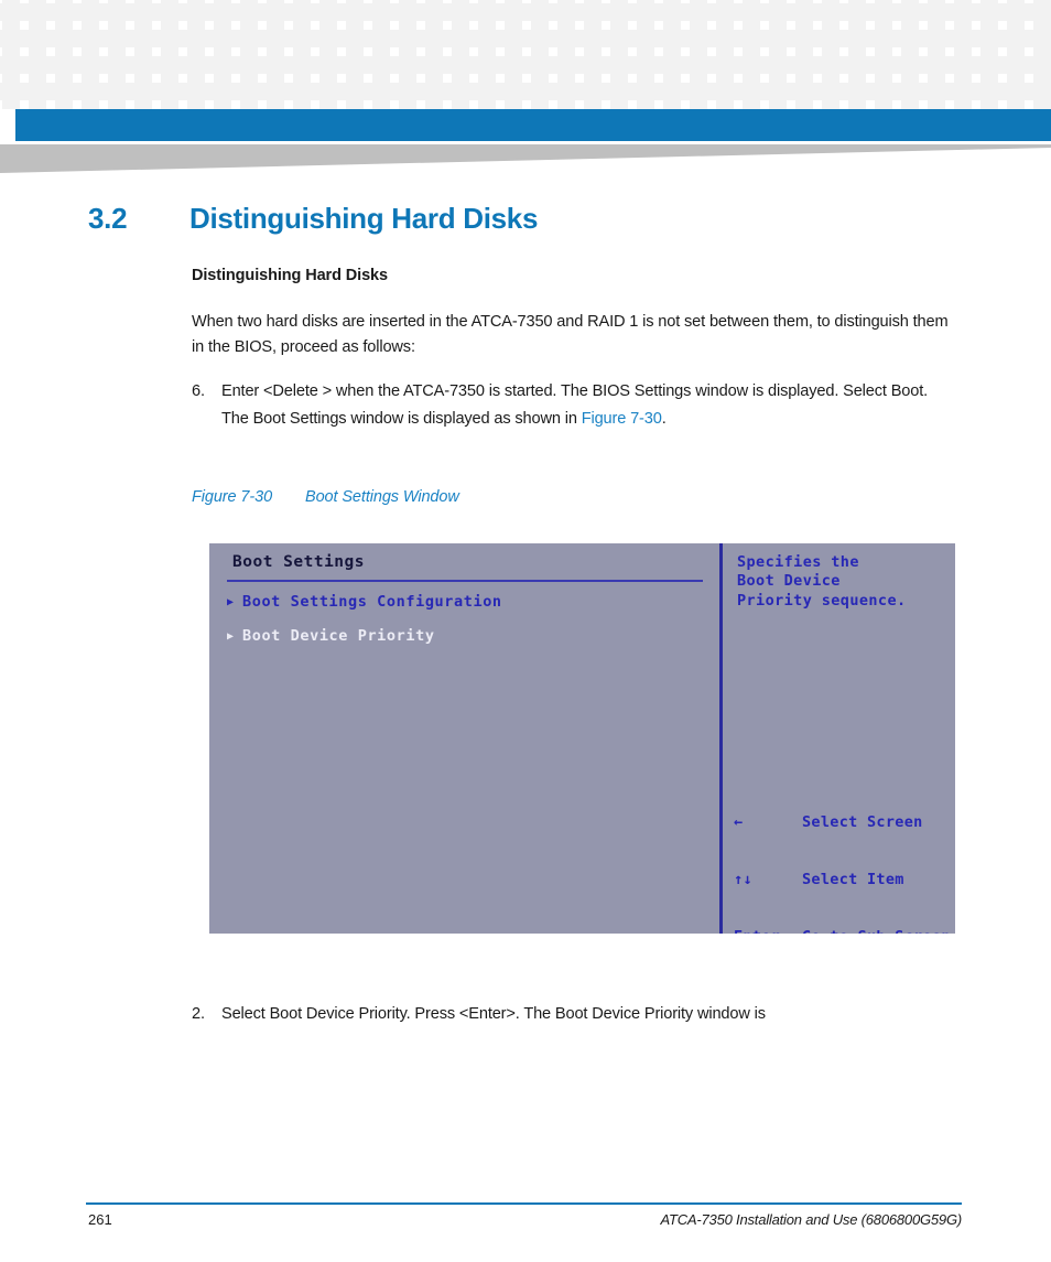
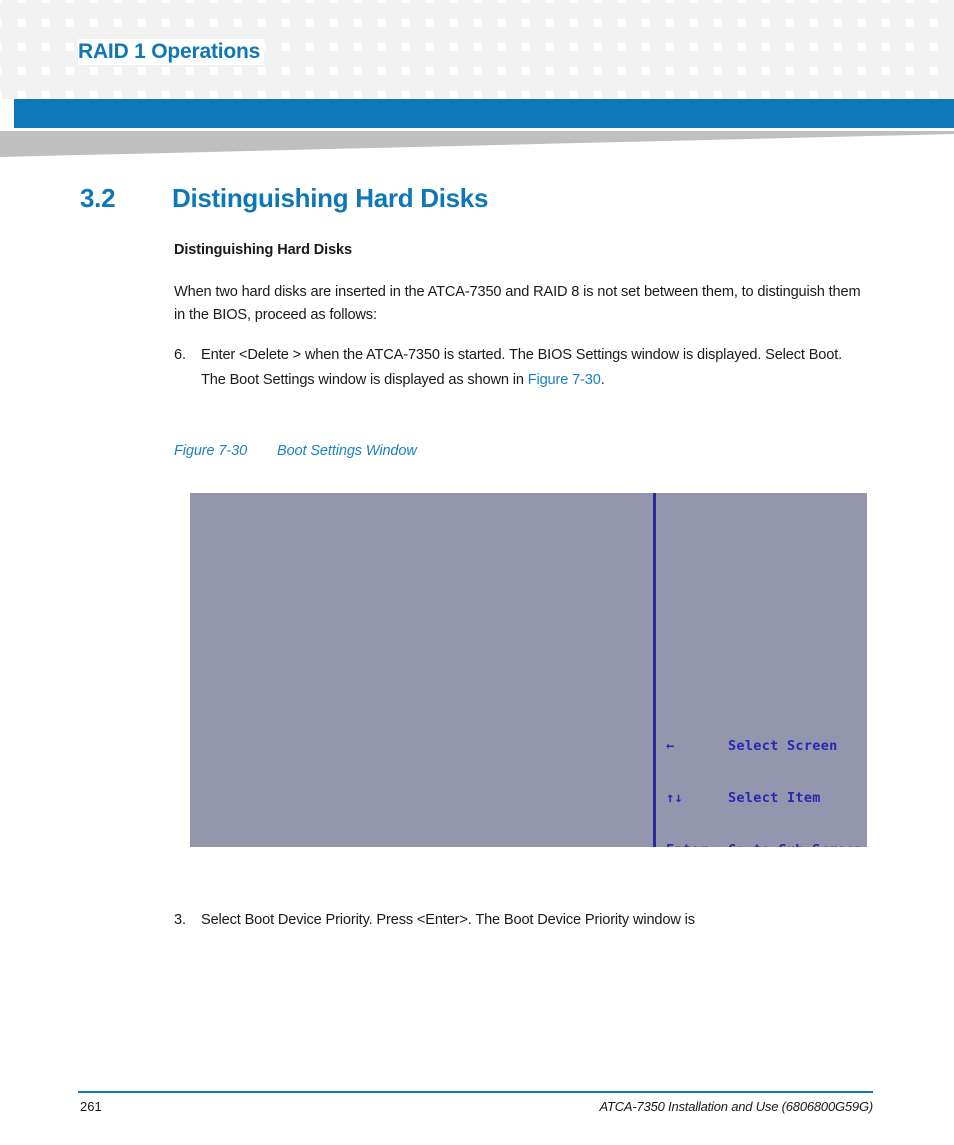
+ RAID 1 Operations
  3.2 Distinguishing Hard Disks
  Distinguishing Hard Disks
- When two hard disks are inserted in the ATCA-7350 and RAID 1 is not set between them, to distinguish them in the BIOS, proceed as follows:
+ When two hard disks are inserted in the ATCA-7350 and RAID 8 is not set between them, to distinguish them in the BIOS, proceed as follows:
  6.
  Enter <Delete > when the ATCA-7350 is started. The BIOS Settings window is displayed. Select Boot. The Boot Settings window is displayed as shown in Figure 7-30.
  Figure 7-30 Boot Settings Window
- Boot Settings
- ▶ Boot Settings Configuration
- ▶ Boot Device Priority
- Specifies the
- Boot Device
- Priority sequence.
  ← Select Screen
  ↑↓ Select Item
- 2.
+ 3.
  Select Boot Device Priority. Press <Enter>. The Boot Device Priority window is
  261
  ATCA-7350 Installation and Use (6806800G59G)
